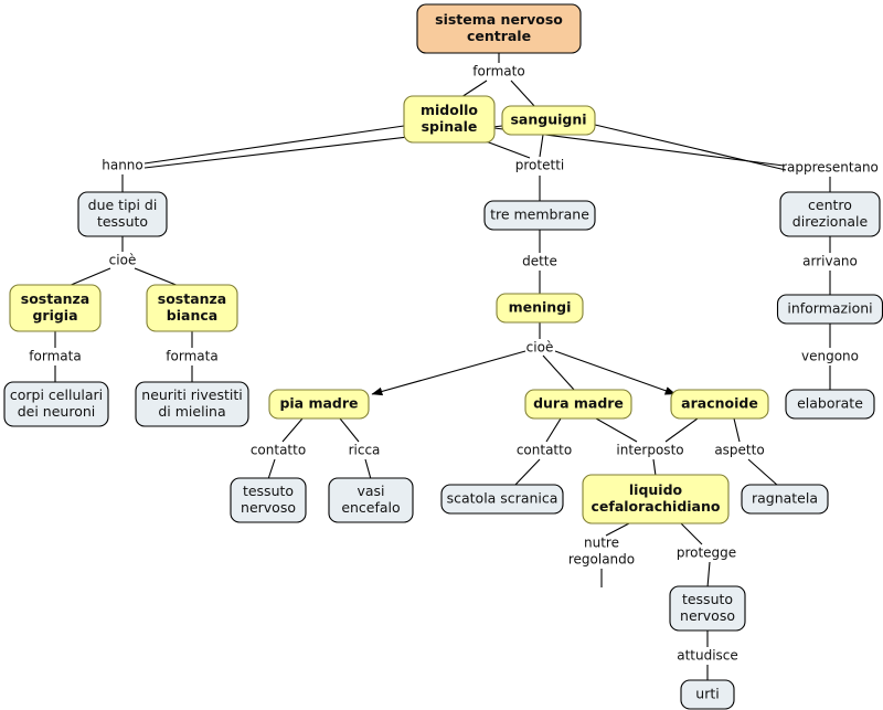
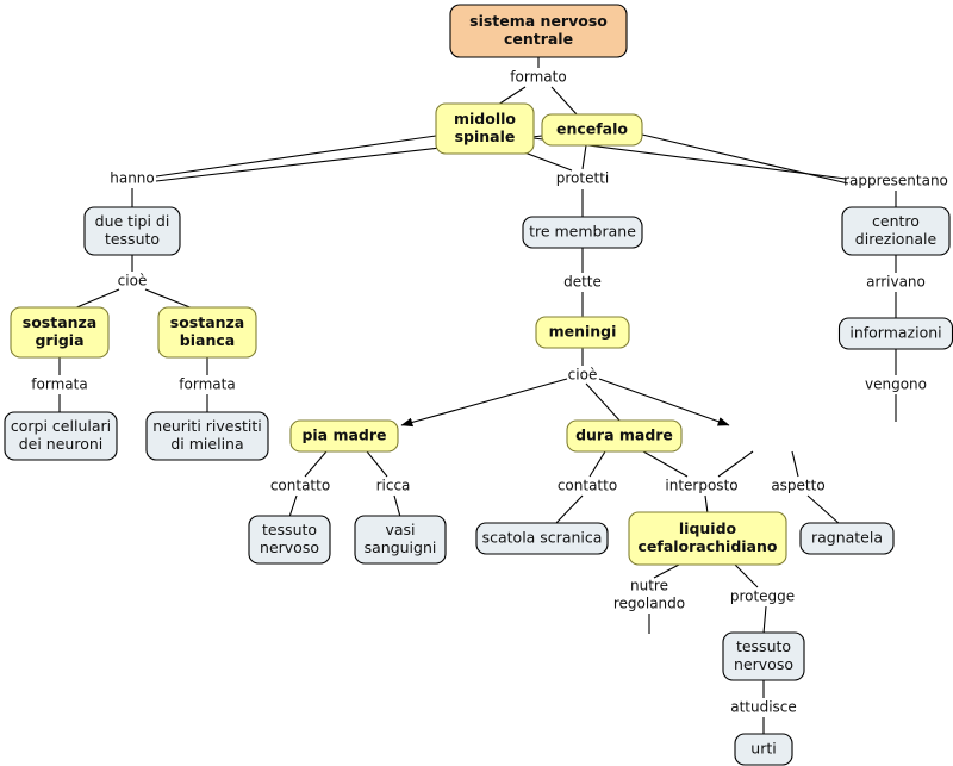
  sistema nervoso
  centrale
  midollo
  spinale
- sanguigni
+ encefalo
  due tipi di
  tessuto
  tre membrane
  centro
  direzionale
  sostanza
  grigia
  sostanza
  bianca
  meningi
  informazioni
  corpi cellulari
  dei neuroni
  neuriti rivestiti
  di mielina
  pia madre
  dura madre
- aracnoide
- elaborate
  tessuto
  nervoso
  vasi
- encefalo
+ sanguigni
  scatola scranica
  liquido
  cefalorachidiano
  ragnatela
  tessuto
  nervoso
  urti
  formato
  hanno
  protetti
  rappresentano
  cioè
  dette
  arrivano
  formata
  formata
  cioè
  vengono
  contatto
  ricca
  contatto
  interposto
  aspetto
  nutre
  regolando
  protegge
  attudisce
